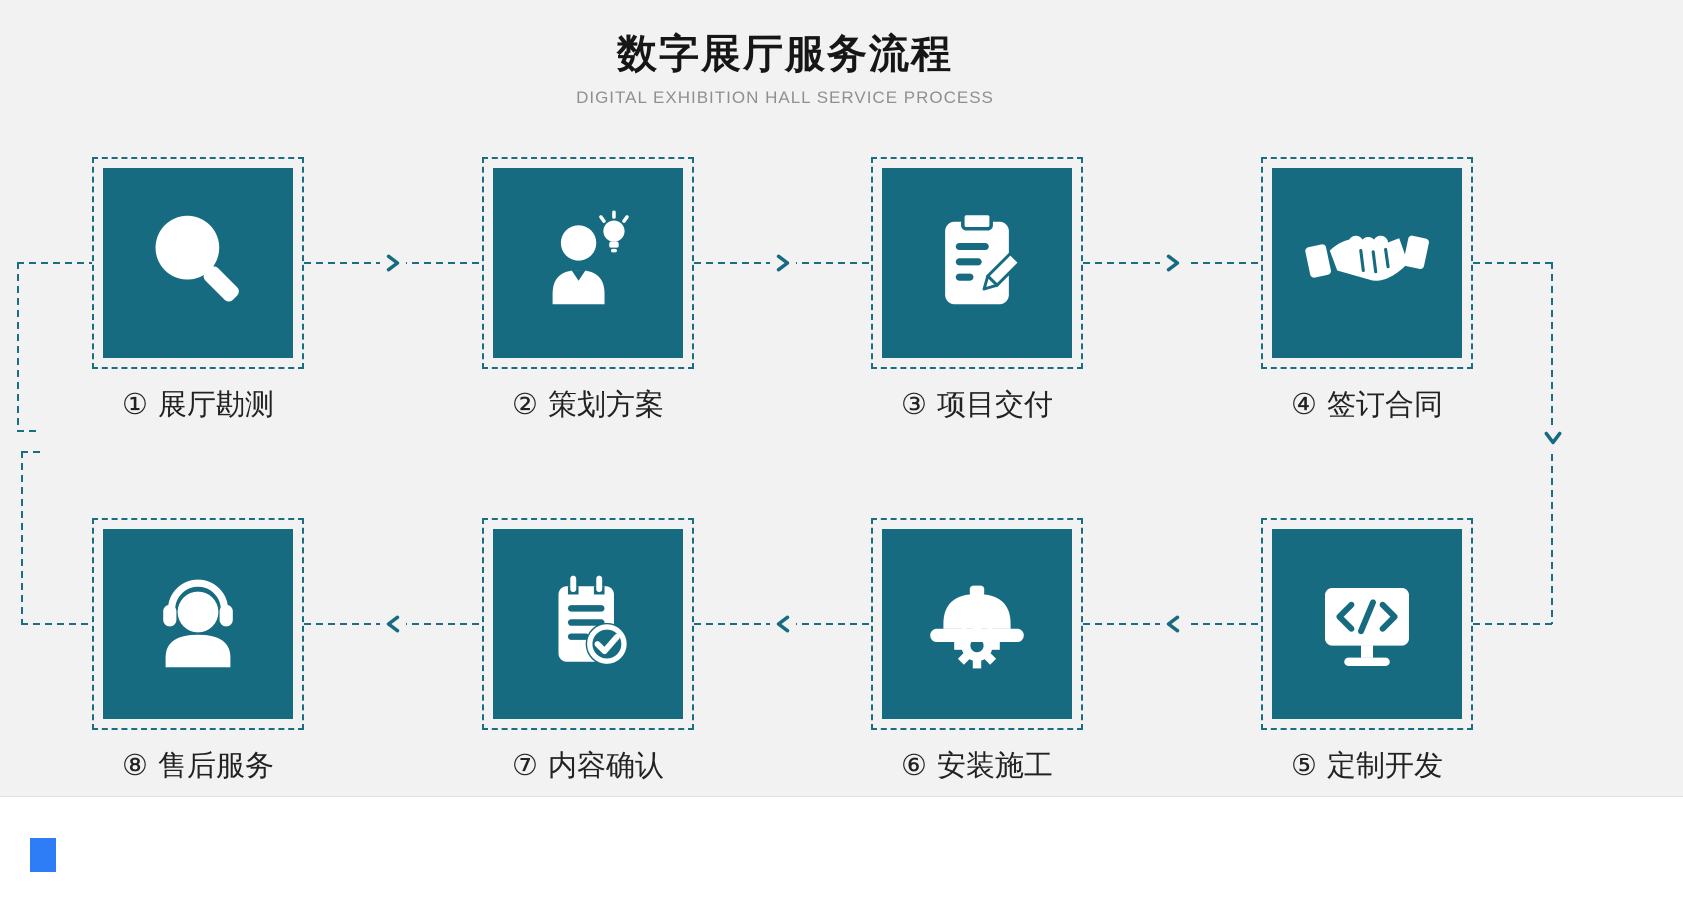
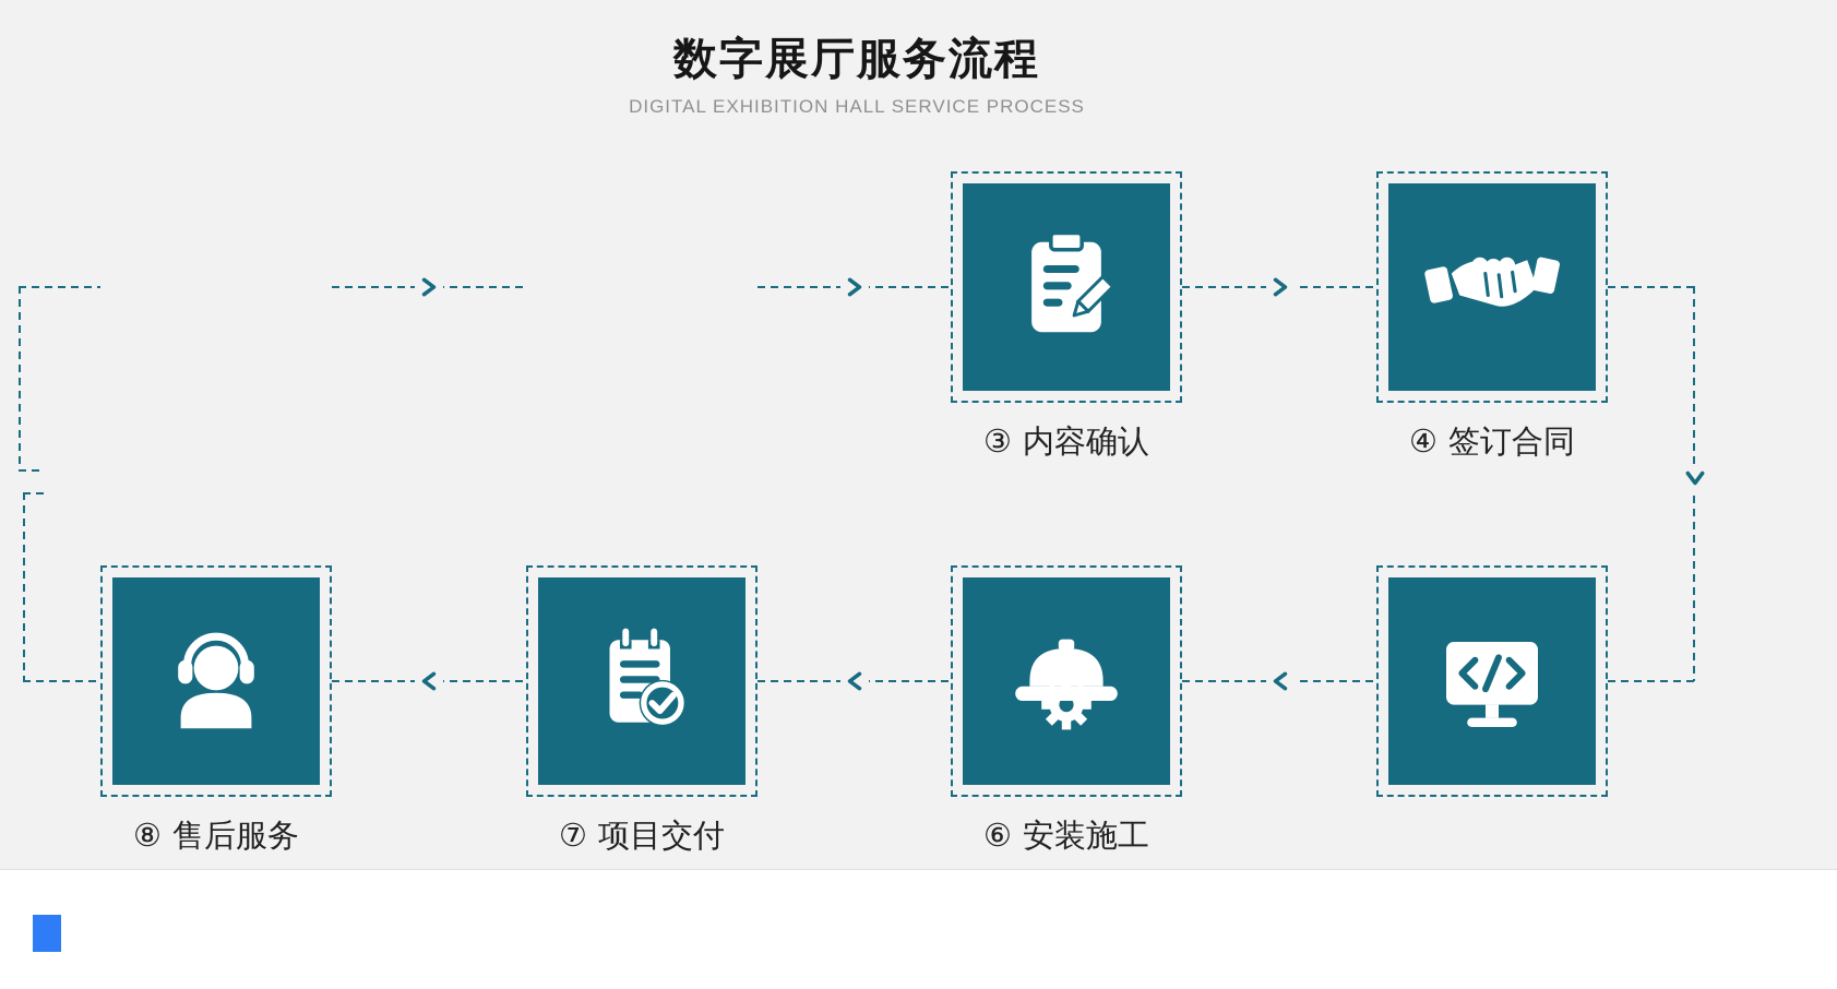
  数字展厅服务流程
  DIGITAL EXHIBITION HALL SERVICE PROCESS
- ① 展厅勘测
- ② 策划方案
- ③ 项目交付
+ ③ 内容确认
  ④ 签订合同
- ⑤ 定制开发
  ⑥ 安装施工
- ⑦ 内容确认
+ ⑦ 项目交付
  ⑧ 售后服务
